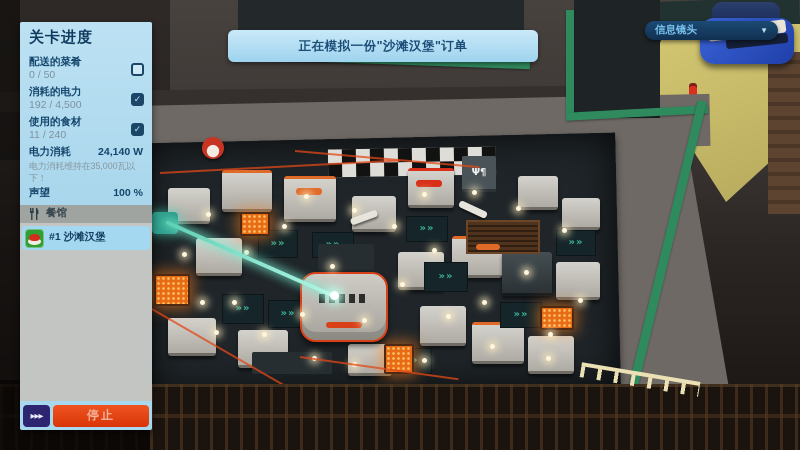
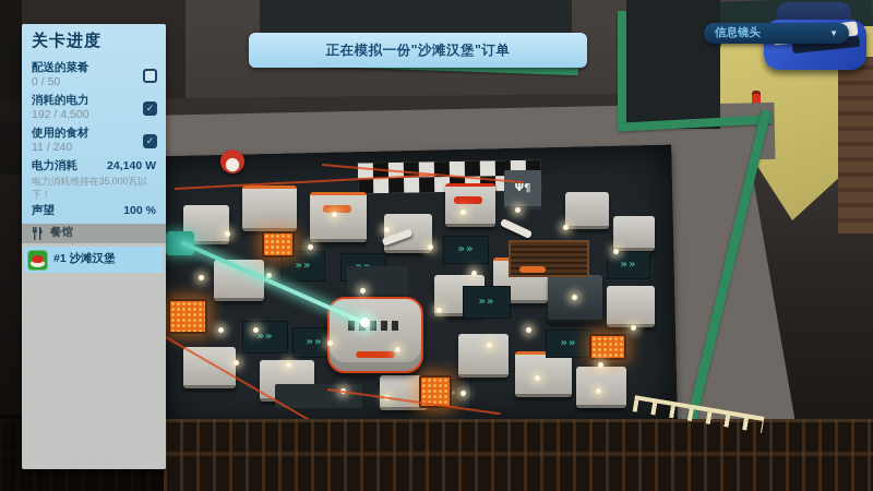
  Ψ¶
  »»
  »»
  »»
  »»
  »»
  »»
  »»
  正在模拟一份"沙滩汉堡"订单
  信息镜头
  ▼
  关卡进度
  配送的菜肴
  0 / 50
  消耗的电力
  192 / 4,500
  ✓
  使用的食材
  11 / 240
  ✓
  电力消耗
  24,140 W
  电力消耗维持在35,000瓦以下！
  声望
  100 %
  餐馆
  #1 沙滩汉堡
- 停止
